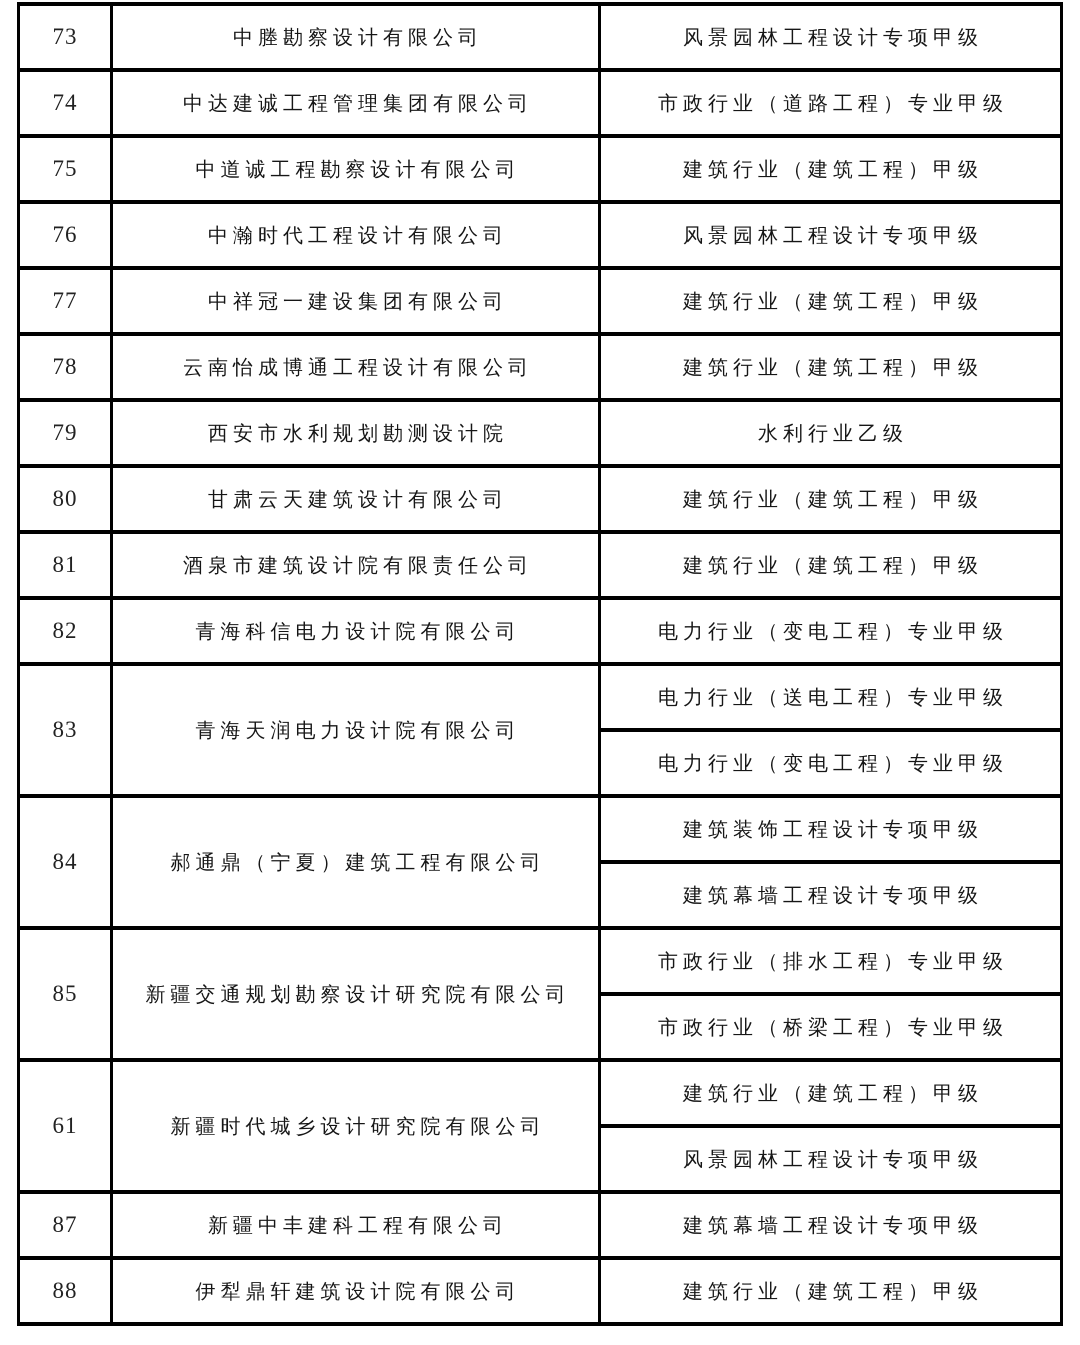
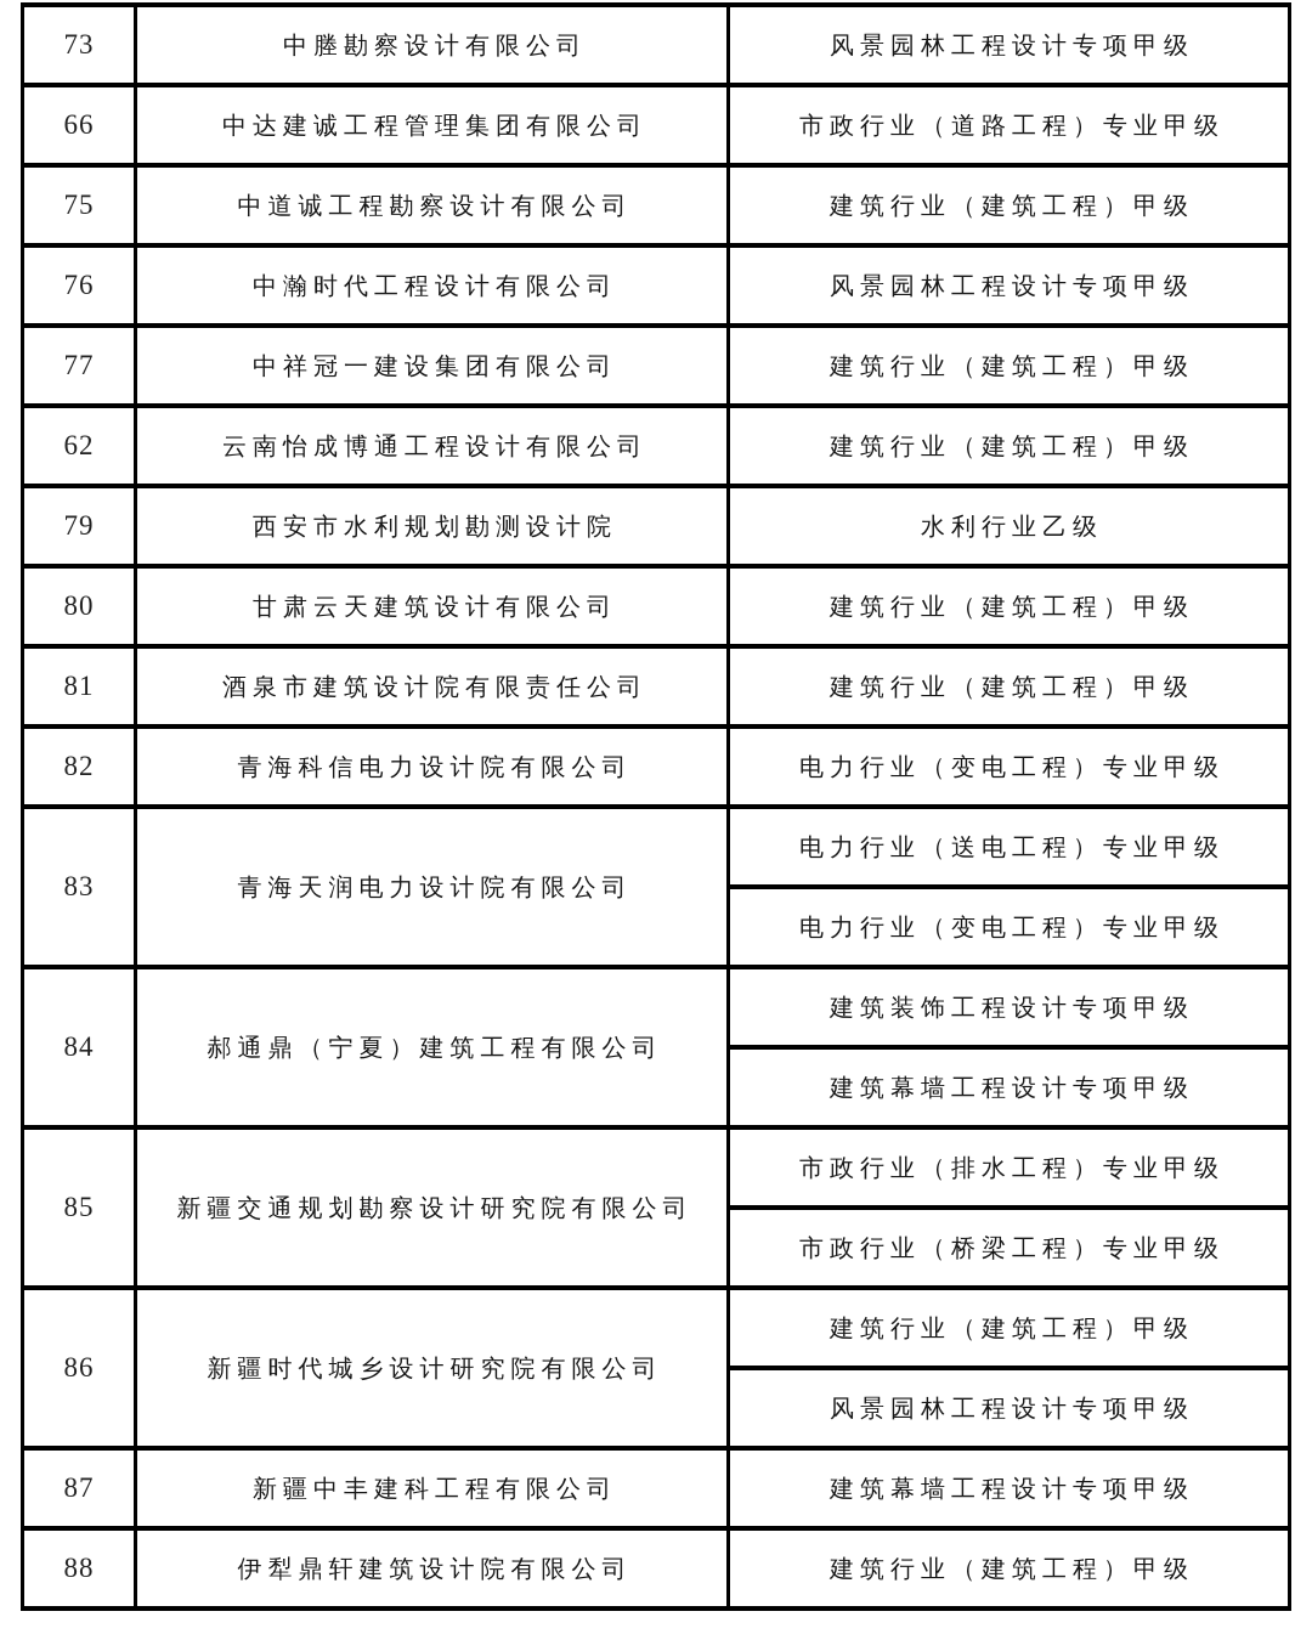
  73	中塍勘察设计有限公司	风景园林工程设计专项甲级
- 74	中达建诚工程管理集团有限公司	市政行业（道路工程）专业甲级
+ 66	中达建诚工程管理集团有限公司	市政行业（道路工程）专业甲级
  75	中道诚工程勘察设计有限公司	建筑行业（建筑工程）甲级
  76	中瀚时代工程设计有限公司	风景园林工程设计专项甲级
  77	中祥冠一建设集团有限公司	建筑行业（建筑工程）甲级
- 78	云南怡成博通工程设计有限公司	建筑行业（建筑工程）甲级
+ 62	云南怡成博通工程设计有限公司	建筑行业（建筑工程）甲级
  79	西安市水利规划勘测设计院	水利行业乙级
  80	甘肃云天建筑设计有限公司	建筑行业（建筑工程）甲级
  81	酒泉市建筑设计院有限责任公司	建筑行业（建筑工程）甲级
  82	青海科信电力设计院有限公司	电力行业（变电工程）专业甲级
  83	青海天润电力设计院有限公司	电力行业（送电工程）专业甲级
  电力行业（变电工程）专业甲级
  84	郝通鼎（宁夏）建筑工程有限公司	建筑装饰工程设计专项甲级
  建筑幕墙工程设计专项甲级
  85	新疆交通规划勘察设计研究院有限公司	市政行业（排水工程）专业甲级
  市政行业（桥梁工程）专业甲级
- 61	新疆时代城乡设计研究院有限公司	建筑行业（建筑工程）甲级
+ 86	新疆时代城乡设计研究院有限公司	建筑行业（建筑工程）甲级
  风景园林工程设计专项甲级
  87	新疆中丰建科工程有限公司	建筑幕墙工程设计专项甲级
  88	伊犁鼎轩建筑设计院有限公司	建筑行业（建筑工程）甲级
